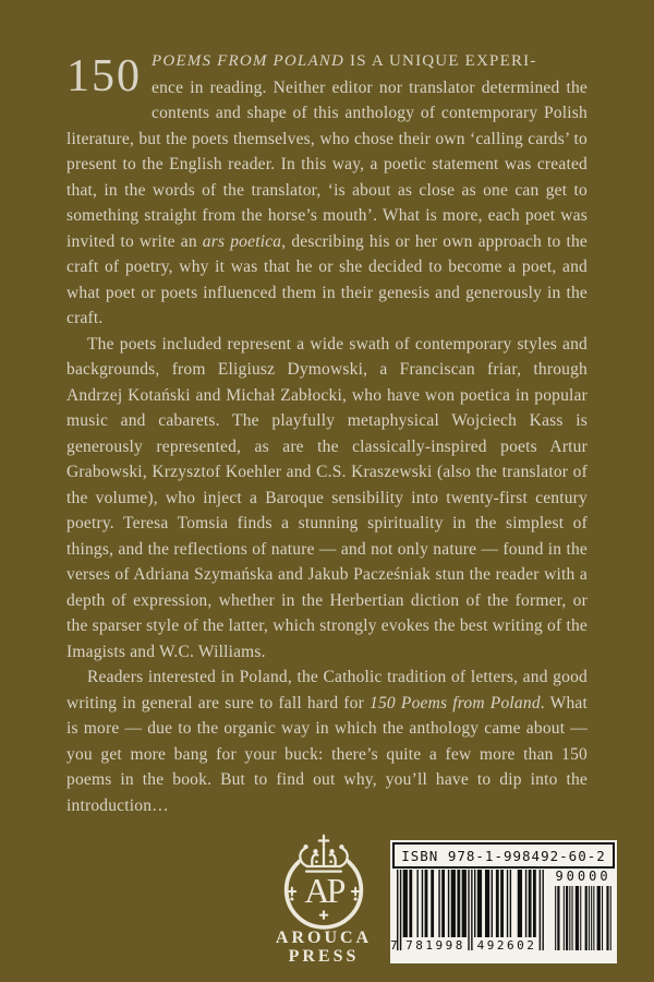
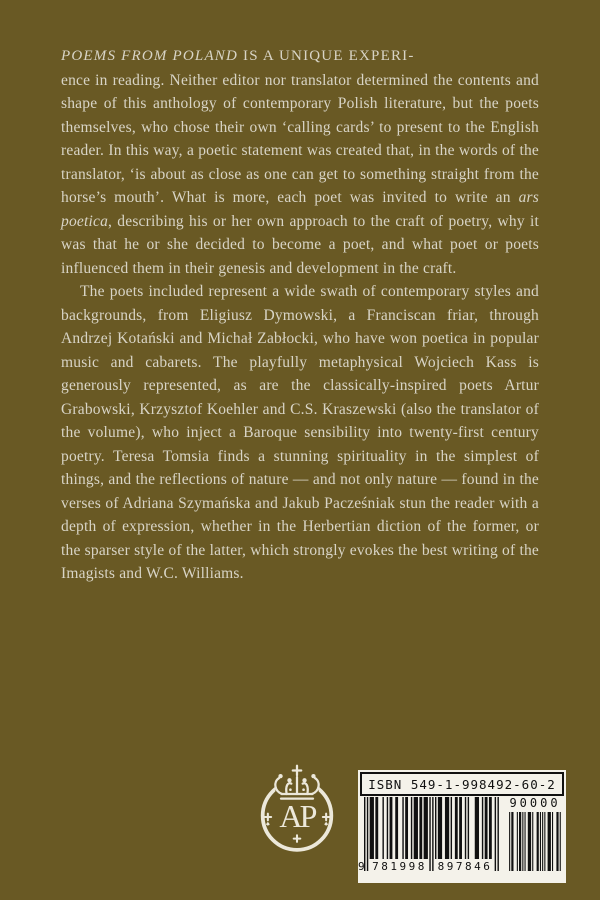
- 150
  POEMS FROM POLAND IS A UNIQUE EXPERI-
- ence in reading. Neither editor nor translator determined the contents and shape of this anthology of contemporary Polish literature, but the poets themselves, who chose their own ‘calling cards’ to present to the English reader. In this way, a poetic statement was created that, in the words of the translator, ‘is about as close as one can get to something straight from the horse’s mouth’. What is more, each poet was invited to write an ars poetica, describing his or her own approach to the craft of poetry, why it was that he or she decided to become a poet, and what poet or poets influenced them in their genesis and generously in the craft.
+ ence in reading. Neither editor nor translator determined the contents and shape of this anthology of contemporary Polish literature, but the poets themselves, who chose their own ‘calling cards’ to present to the English reader. In this way, a poetic statement was created that, in the words of the translator, ‘is about as close as one can get to something straight from the horse’s mouth’. What is more, each poet was invited to write an ars poetica, describing his or her own approach to the craft of poetry, why it was that he or she decided to become a poet, and what poet or poets influenced them in their genesis and development in the craft.
  The poets included represent a wide swath of contemporary styles and backgrounds, from Eligiusz Dymowski, a Franciscan friar, through Andrzej Kotański and Michał Zabłocki, who have won poetica in popular music and cabarets. The playfully metaphysical Wojciech Kass is generously represented, as are the classically-inspired poets Artur Grabowski, Krzysztof Koehler and C.S. Kraszewski (also the translator of the volume), who inject a Baroque sensibility into twenty-first century poetry. Teresa Tomsia finds a stunning spirituality in the simplest of things, and the reflections of nature — and not only nature — found in the verses of Adriana Szymańska and Jakub Pacześniak stun the reader with a depth of expression, whether in the Herbertian diction of the former, or the sparser style of the latter, which strongly evokes the best writing of the Imagists and W.C. Williams.
- Readers interested in Poland, the Catholic tradition of letters, and good writing in general are sure to fall hard for 150 Poems from Poland. What is more — due to the organic way in which the anthology came about — you get more bang for your buck: there’s quite a few more than 150 poems in the book. But to find out why, you’ll have to dip into the introduction…
  AP
- AROUCA
- PRESS
- ISBN 978-1-998492-60-2
+ ISBN 549-1-998492-60-2
  90000
- 7
+ 9
  781998
- 492602
+ 897846
